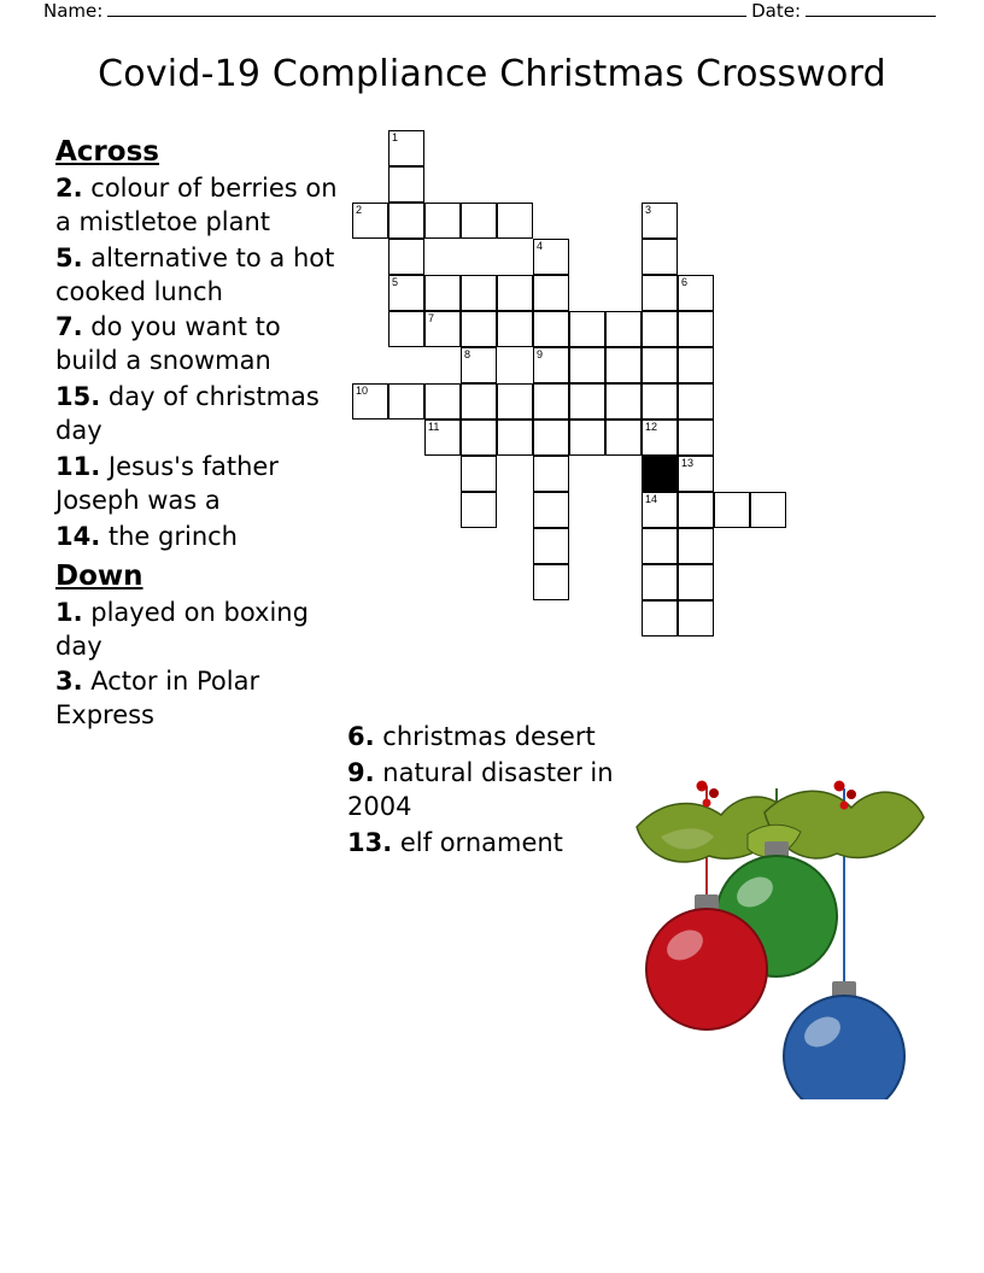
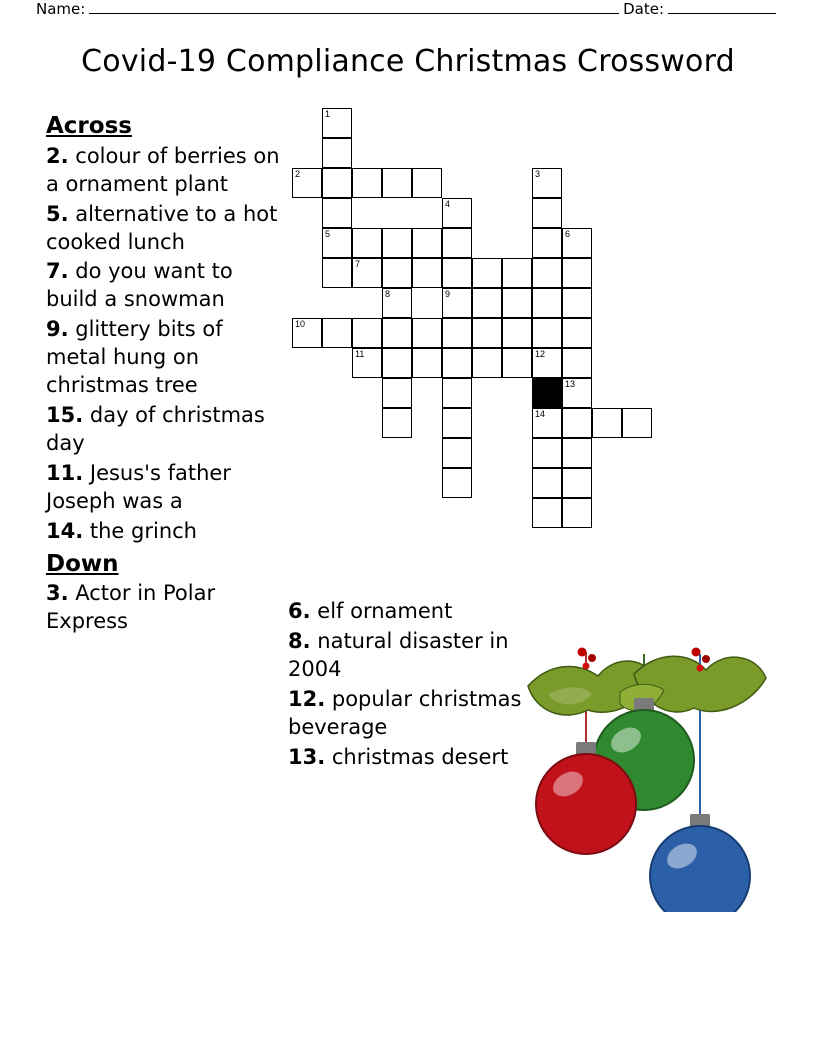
  Name:
  Date:
  Covid-19 Compliance Christmas Crossword
  Across
- 2. colour of berries on a mistletoe plant
+ 2. colour of berries on a ornament plant
  5. alternative to a hot cooked lunch
  7. do you want to build a snowman
+ 9. glittery bits of metal hung on christmas tree
  15. day of christmas day
  11. Jesus's father Joseph was a
  14. the grinch
  Down
- 1. played on boxing day
  3. Actor in Polar Express
- 6. christmas desert
+ 6. elf ornament
- 9. natural disaster in 2004
+ 8. natural disaster in 2004
+ 12. popular christmas beverage
- 13. elf ornament
+ 13. christmas desert
  1
  2
  3
  4
  5
  6
  7
  8
  9
  10
  11
  12
  13
  14
